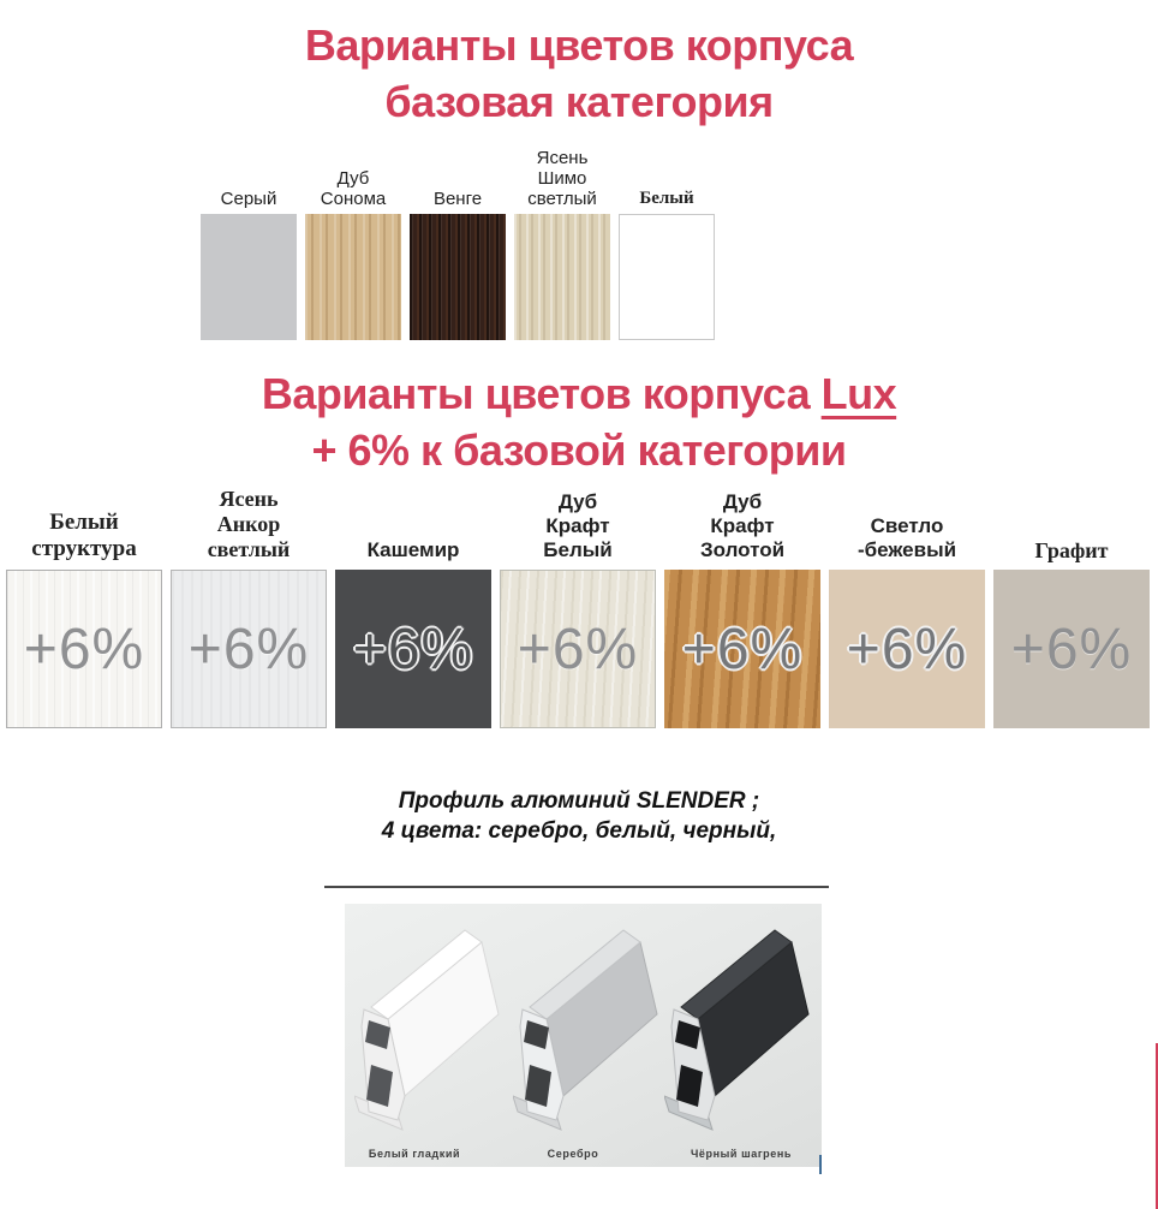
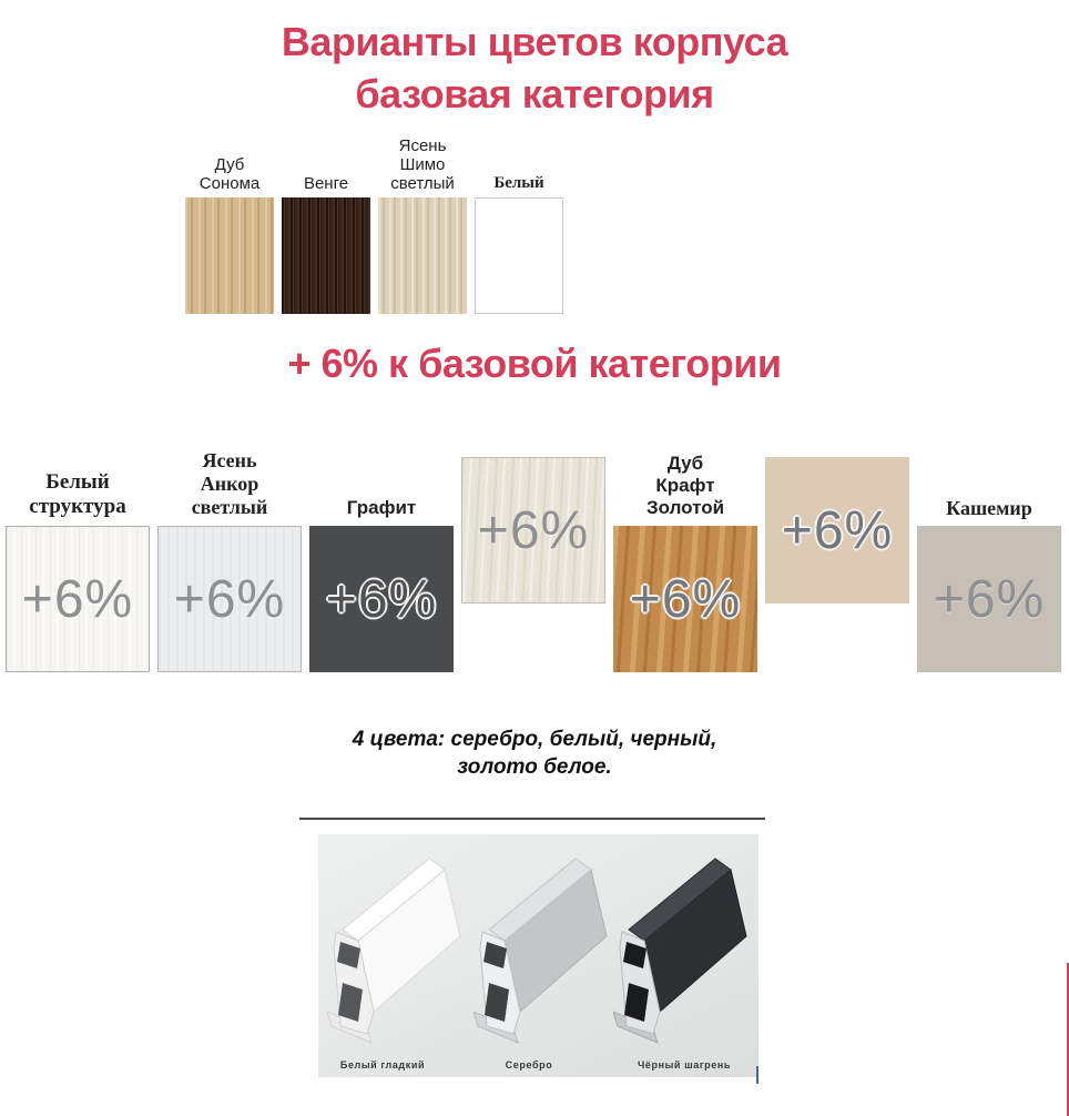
  Варианты цветов корпуса
  базовая категория
- Серый
  Дуб Сонома
  Венге
  Ясень Шимо светлый
  Белый
- Варианты цветов корпуса Lux
  + 6% к базовой категории
  Белый структура
  +6%
  Ясень Анкор светлый
  +6%
- Кашемир
+ Графит
  +6%
- Дуб Крафт Белый
  +6%
  Дуб Крафт Золотой
  +6%
- Светло -бежевый
  +6%
- Графит
+ Кашемир
  +6%
- Профиль алюминий SLENDER ;
  4 цвета: серебро, белый, черный,
+ золото белое.
  Белый гладкий
  Серебро
  Чёрный шагрень
